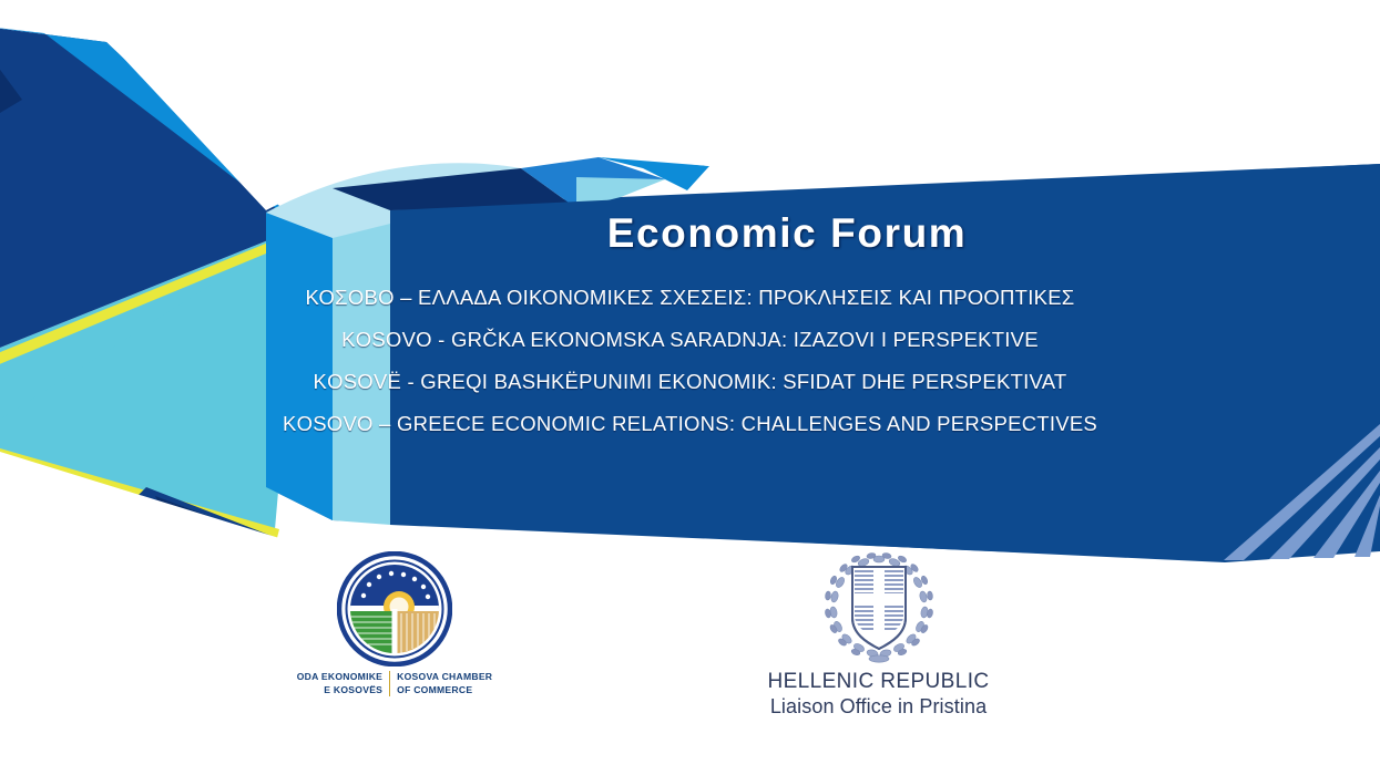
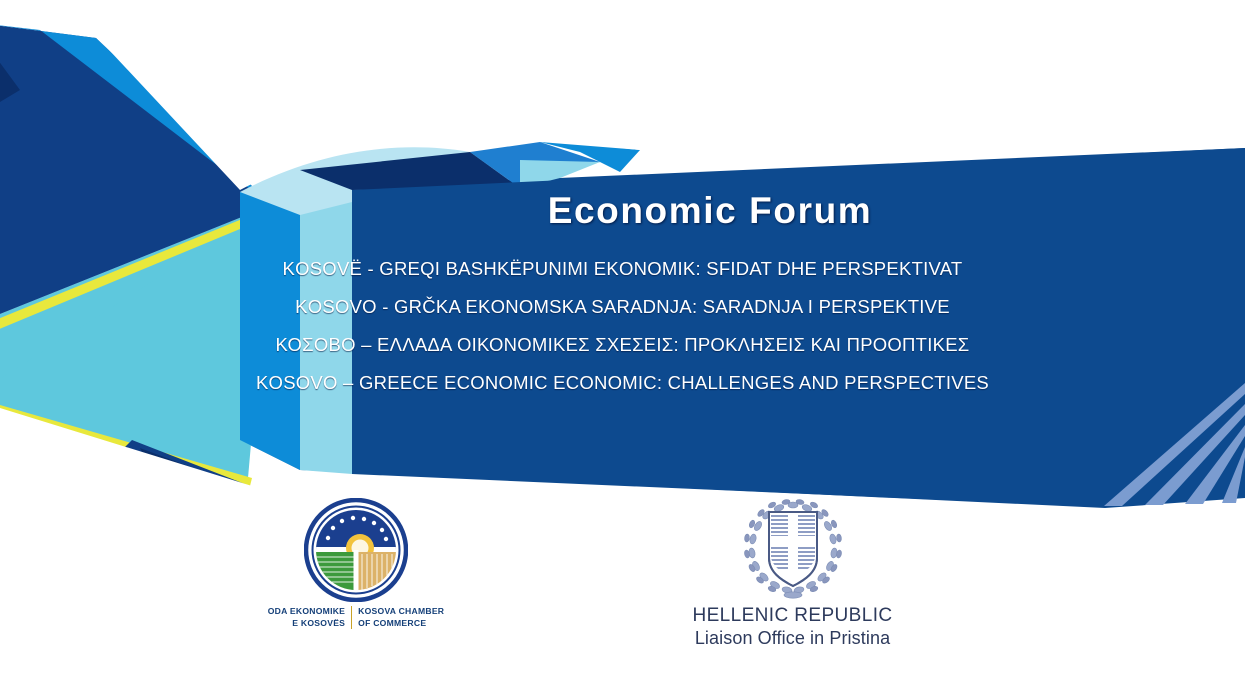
  Economic Forum
- ΚΟΣΟΒΟ – ΕΛΛΑΔΑ ΟΙΚΟΝΟΜΙΚΕΣ ΣΧΕΣΕΙΣ: ΠΡΟΚΛΗΣΕΙΣ ΚΑΙ ΠΡΟΟΠΤΙΚΕΣ
+ KOSOVË - GREQI BASHKËPUNIMI EKONOMIK: SFIDAT DHE PERSPEKTIVAT
- KOSOVO - GRČKA EKONOMSKA SARADNJA: IZAZOVI I PERSPEKTIVE
+ KOSOVO - GRČKA EKONOMSKA SARADNJA: SARADNJA I PERSPEKTIVE
- KOSOVË - GREQI BASHKËPUNIMI EKONOMIK: SFIDAT DHE PERSPEKTIVAT
+ ΚΟΣΟΒΟ – ΕΛΛΑΔΑ ΟΙΚΟΝΟΜΙΚΕΣ ΣΧΕΣΕΙΣ: ΠΡΟΚΛΗΣΕΙΣ ΚΑΙ ΠΡΟΟΠΤΙΚΕΣ
- KOSOVO – GREECE ECONOMIC RELATIONS: CHALLENGES AND PERSPECTIVES
+ KOSOVO – GREECE ECONOMIC ECONOMIC: CHALLENGES AND PERSPECTIVES
  ODA EKONOMIKE
  E KOSOVËS
  KOSOVA CHAMBER
  OF COMMERCE
  HELLENIC REPUBLIC
  Liaison Office in Pristina
